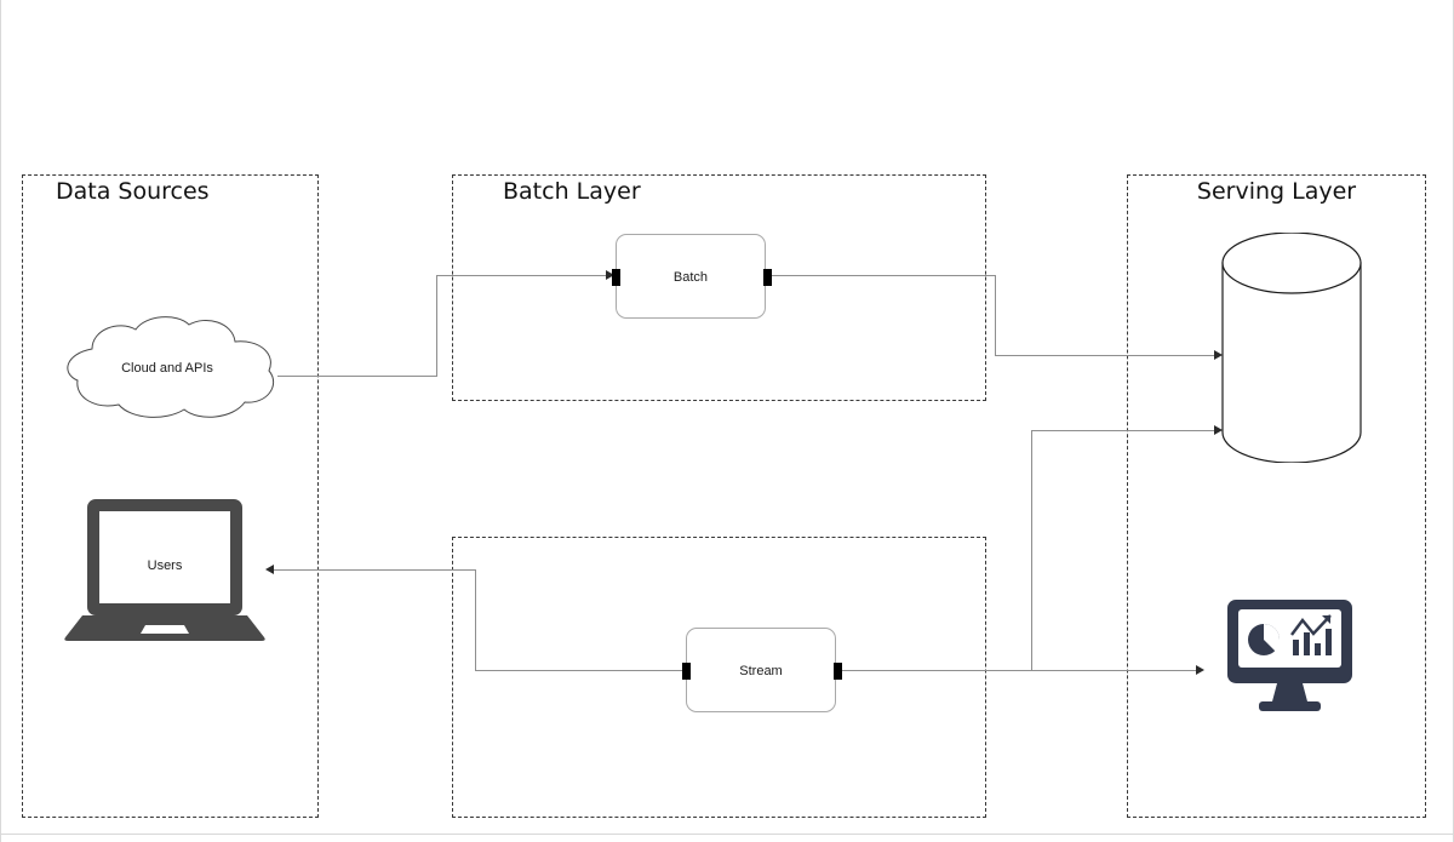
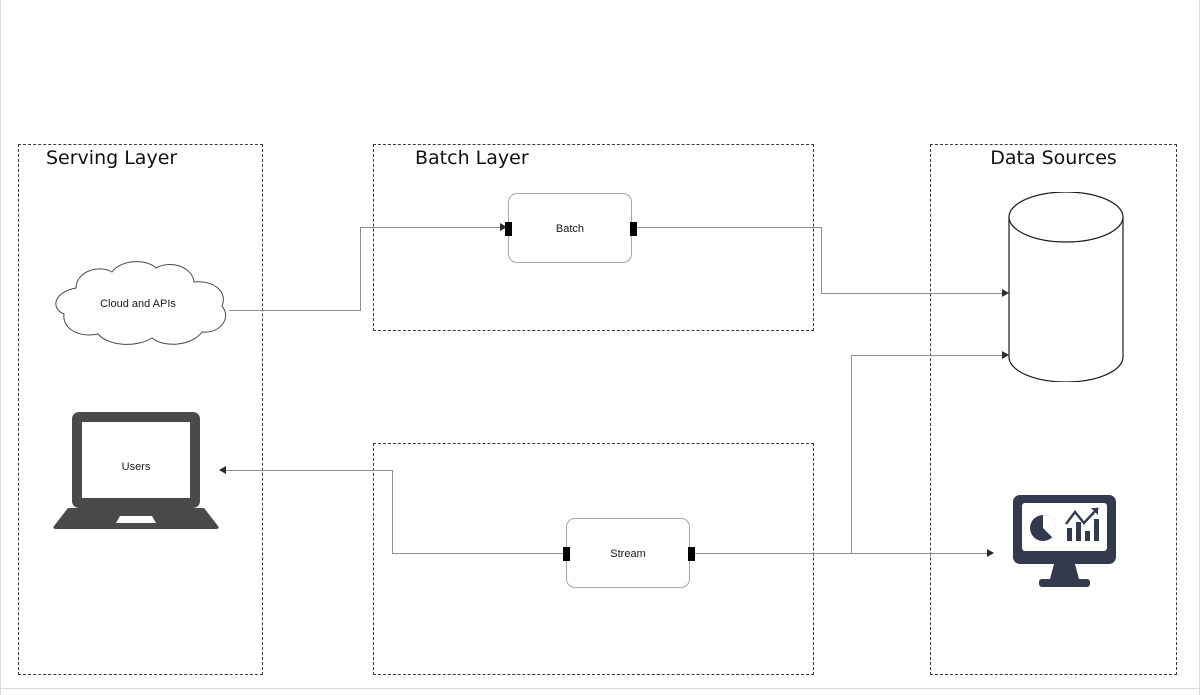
- Data Sources
+ Serving Layer
  Batch Layer
- Serving Layer
+ Data Sources
  Cloud and APIs
  Users
  Batch
  Stream
